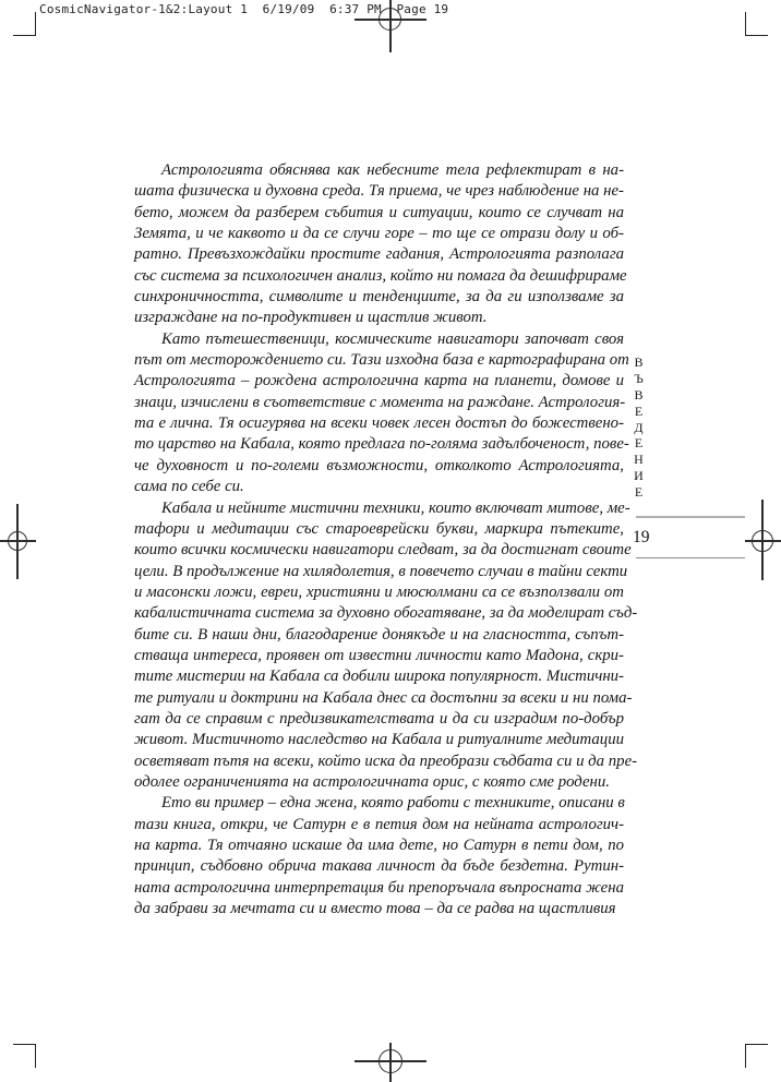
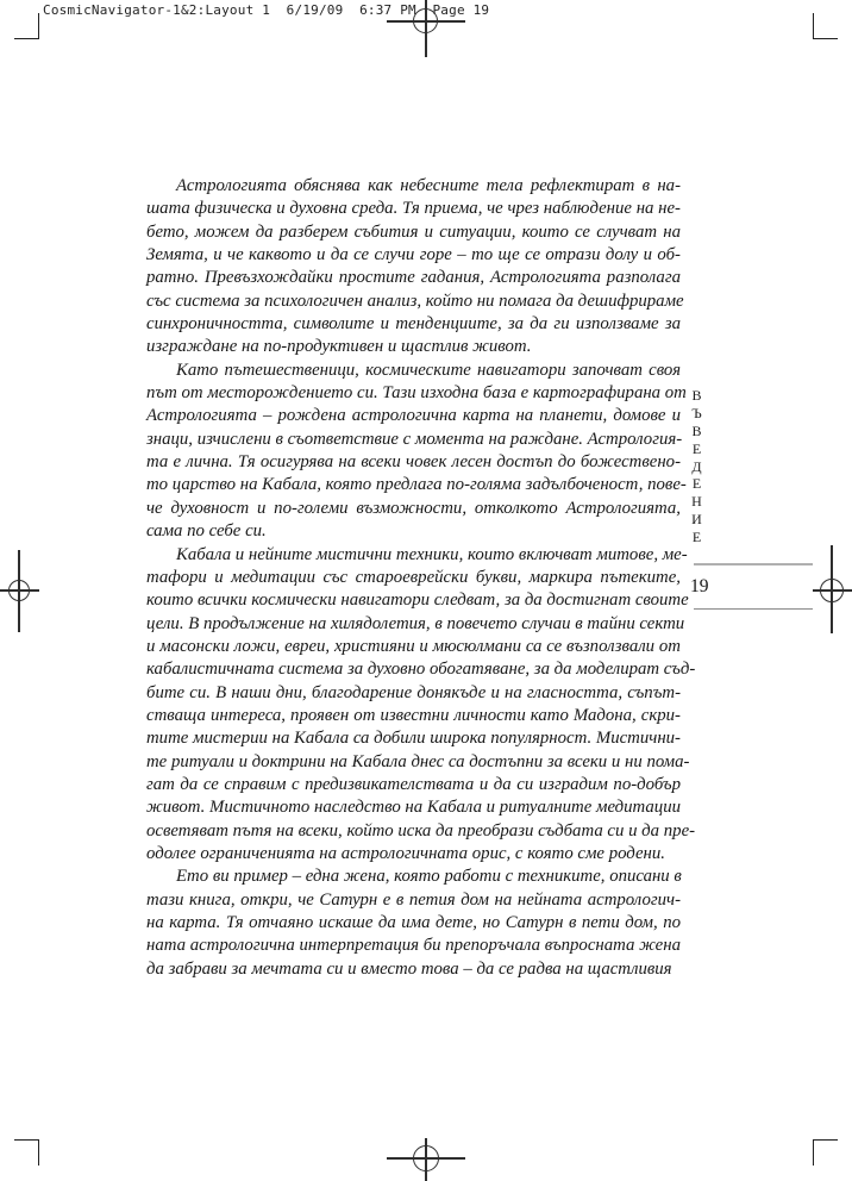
  CosmicNavigator-1&2:Layout 1 6/19/09 6:37 PM Page 19
  Астрологията обяснява как небесните тела рефлектират в на-
  шата физическа и духовна среда. Тя приема, че чрез наблюдение на не-
  бето, можем да разберем събития и ситуации, които се случват на
  Земята, и че каквото и да се случи горе – то ще се отрази долу и об-
  ратно. Превъзхождайки простите гадания, Астрологията разполага
  със система за психологичен анализ, който ни помага да дешифрираме
  синхроничността, символите и тенденциите, за да ги използваме за
  изграждане на по-продуктивен и щастлив живот.
  Като пътешественици, космическите навигатори започват своя
  път от месторождението си. Тази изходна база е картографирана от
  Астрологията – рождена астрологична карта на планети, домове и
  знаци, изчислени в съответствие с момента на раждане. Астрология-
  та е лична. Тя осигурява на всеки човек лесен достъп до божествено-
  то царство на Кабала, която предлага по-голяма задълбоченост, пове-
  че духовност и по-големи възможности, отколкото Астрологията,
  сама по себе си.
  Кабала и нейните мистични техники, които включват митове, ме-
  тафори и медитации със староеврейски букви, маркира пътеките,
  които всички космически навигатори следват, за да достигнат своите
  цели. В продължение на хилядолетия, в повечето случаи в тайни секти
  и масонски ложи, евреи, християни и мюсюлмани са се възползвали от
  кабалистичната система за духовно обогатяване, за да моделират съд-
  бите си. В наши дни, благодарение донякъде и на гласността, съпът-
  стваща интереса, проявен от известни личности като Мадона, скри-
  тите мистерии на Кабала са добили широка популярност. Мистични-
  те ритуали и доктрини на Кабала днес са достъпни за всеки и ни пома-
  гат да се справим с предизвикателствата и да си изградим по-добър
  живот. Мистичното наследство на Кабала и ритуалните медитации
  осветяват пътя на всеки, който иска да преобрази съдбата си и да пре-
  одолее ограниченията на астрологичната орис, с която сме родени.
  Ето ви пример – една жена, която работи с техниките, описани в
  тази книга, откри, че Сатурн е в петия дом на нейната астрологич-
  на карта. Тя отчаяно искаше да има дете, но Сатурн в пети дом, по
- принцип, съдбовно обрича такава личност да бъде бездетна. Рутин-
  ната астрологична интерпретация би препоръчала въпросната жена
  да забрави за мечтата си и вместо това – да се радва на щастливия
  В
  Ъ
  В
  Е
  Д
  Е
  Н
  И
  Е
  19
